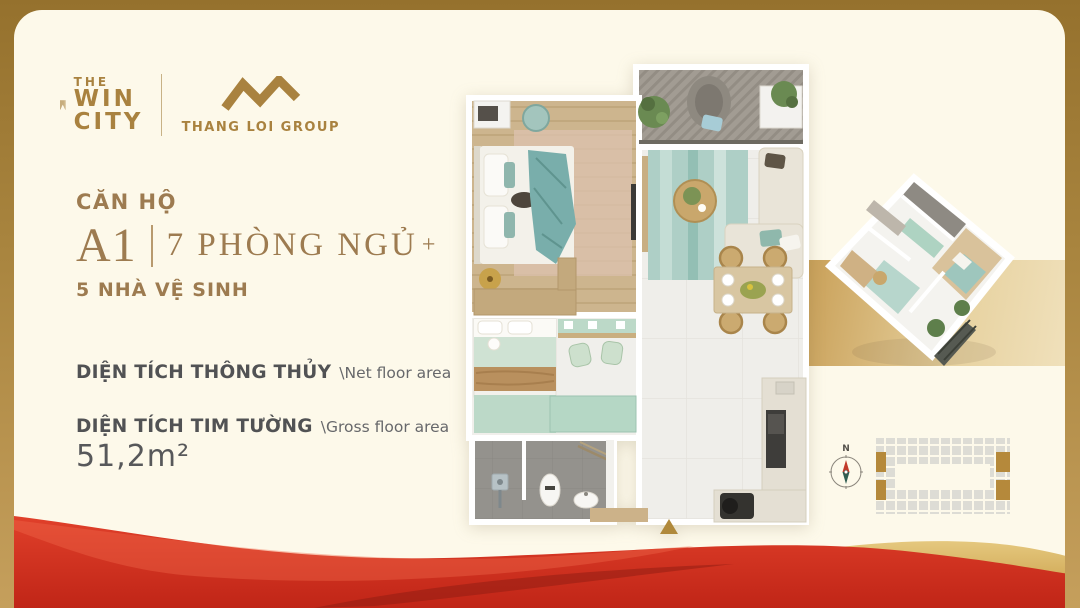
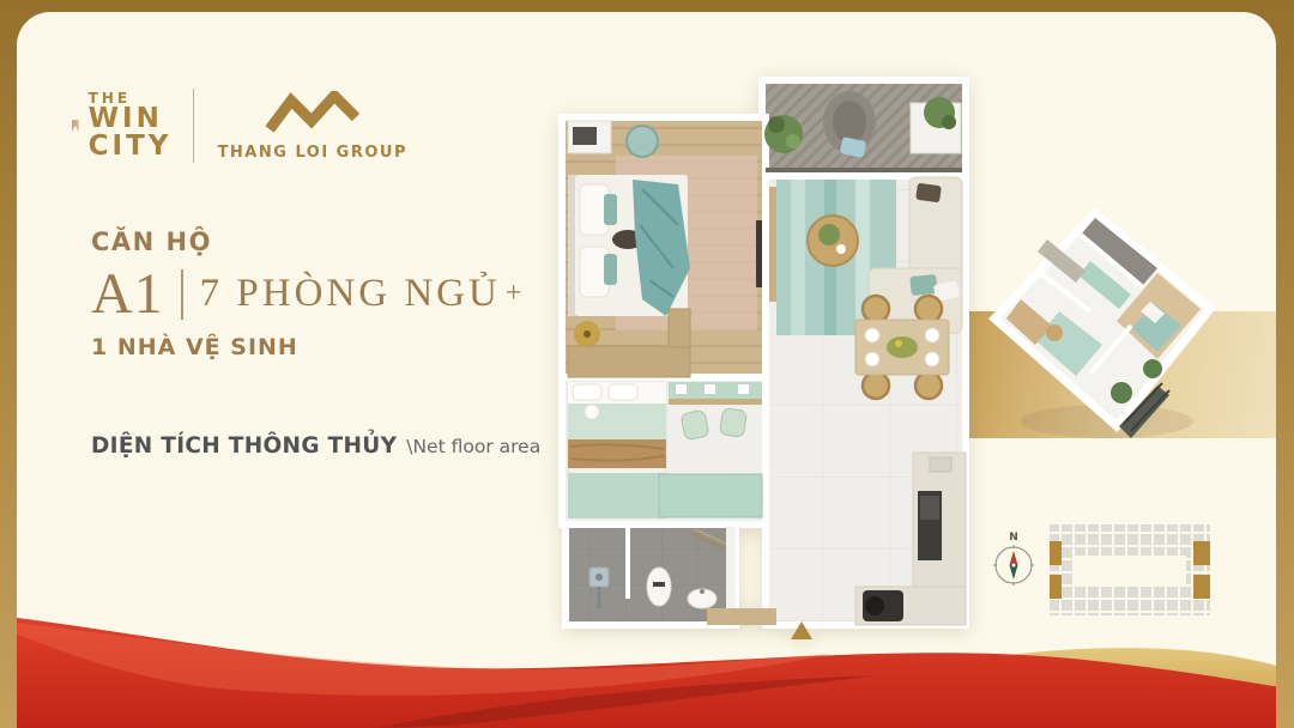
  THE
  WIN
  CITY
  THANG LOI GROUP
  CĂN HỘ
  A1
  7 PHÒNG NGỦ
  +
- 5 NHÀ VỆ SINH
+ 1 NHÀ VỆ SINH
  DIỆN TÍCH THÔNG THỦY
  \Net floor area
- DIỆN TÍCH TIM TƯỜNG
- \Gross floor area
- 51,2m²
  N
